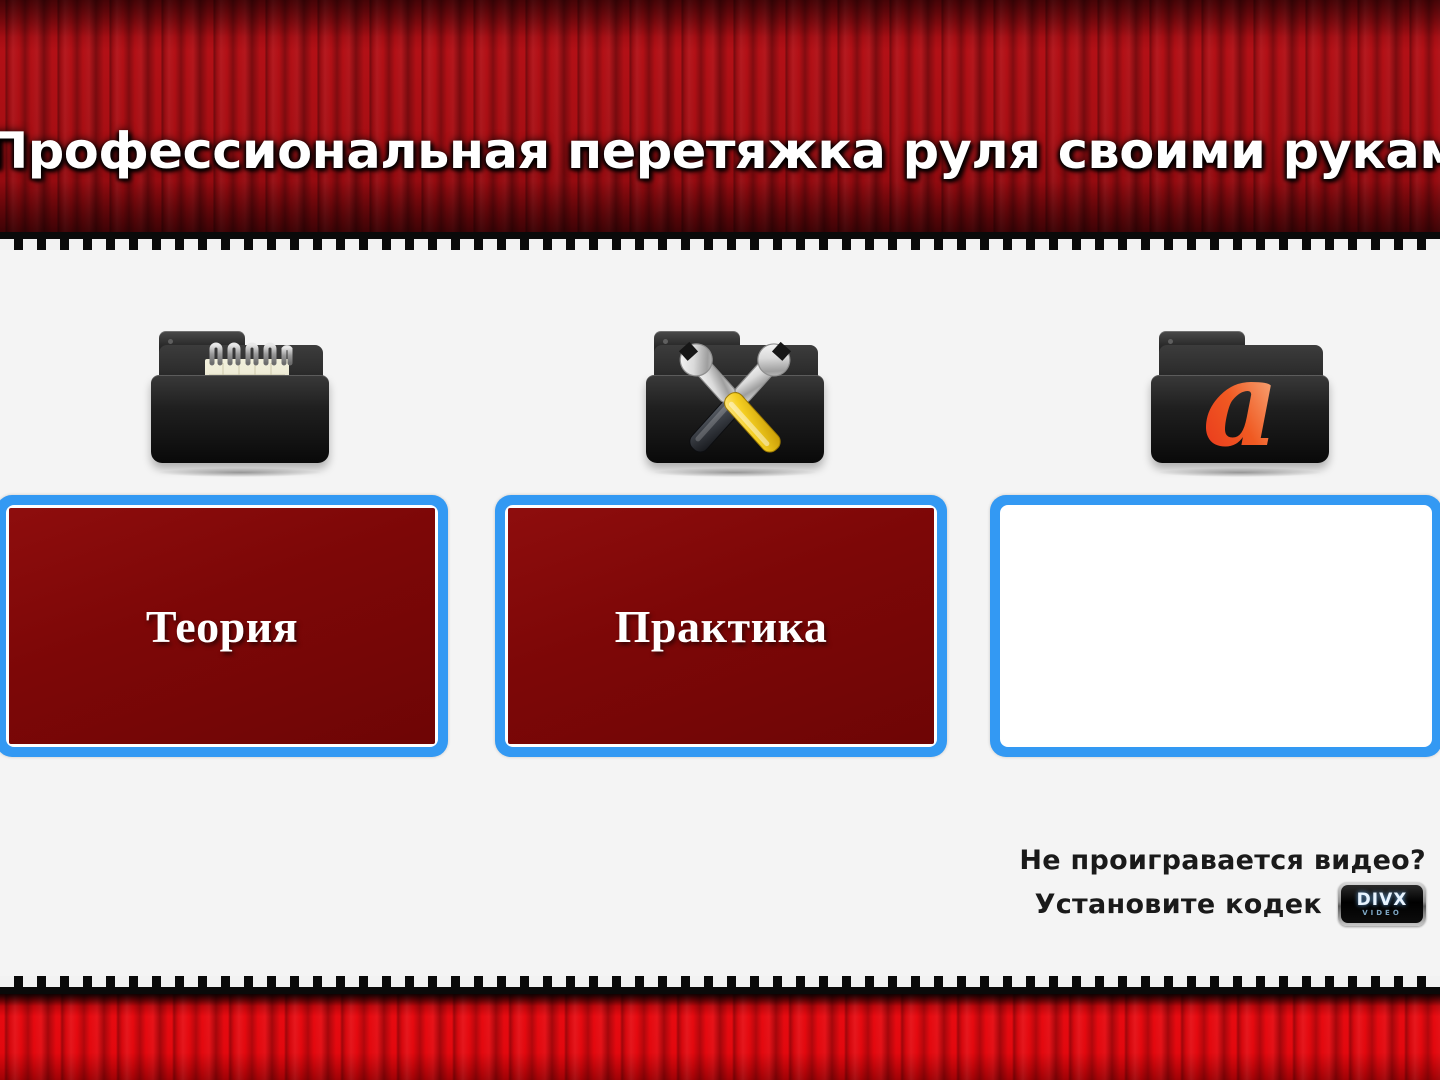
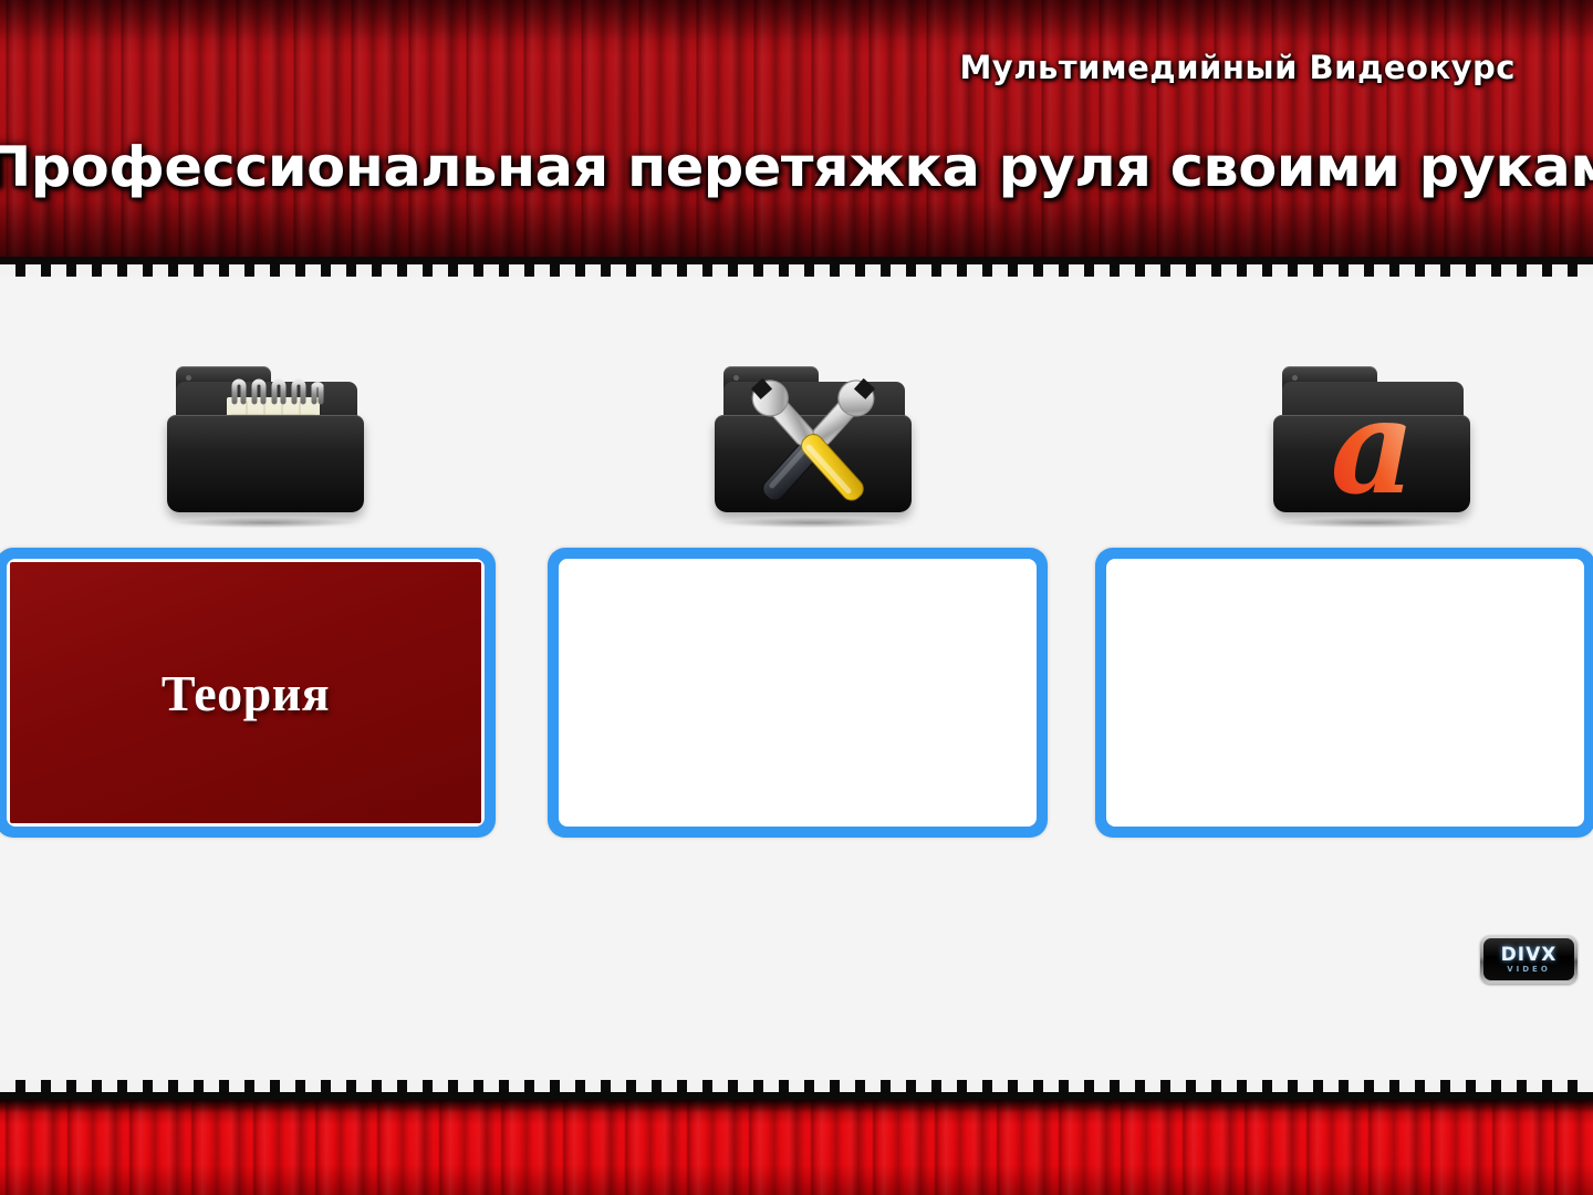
+ Мультимедийный Видеокурс
  Профессиональная перетяжка руля своими рука
  a
  Теория
- Практика
- Не проигравается видео?
- Установите кодек
  DIVX
  VIDEO
